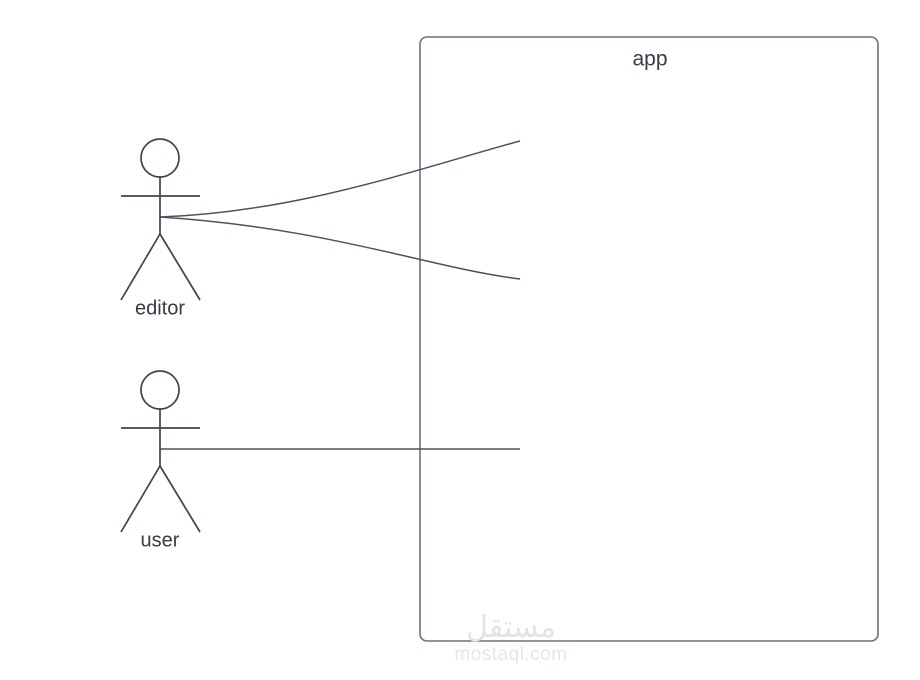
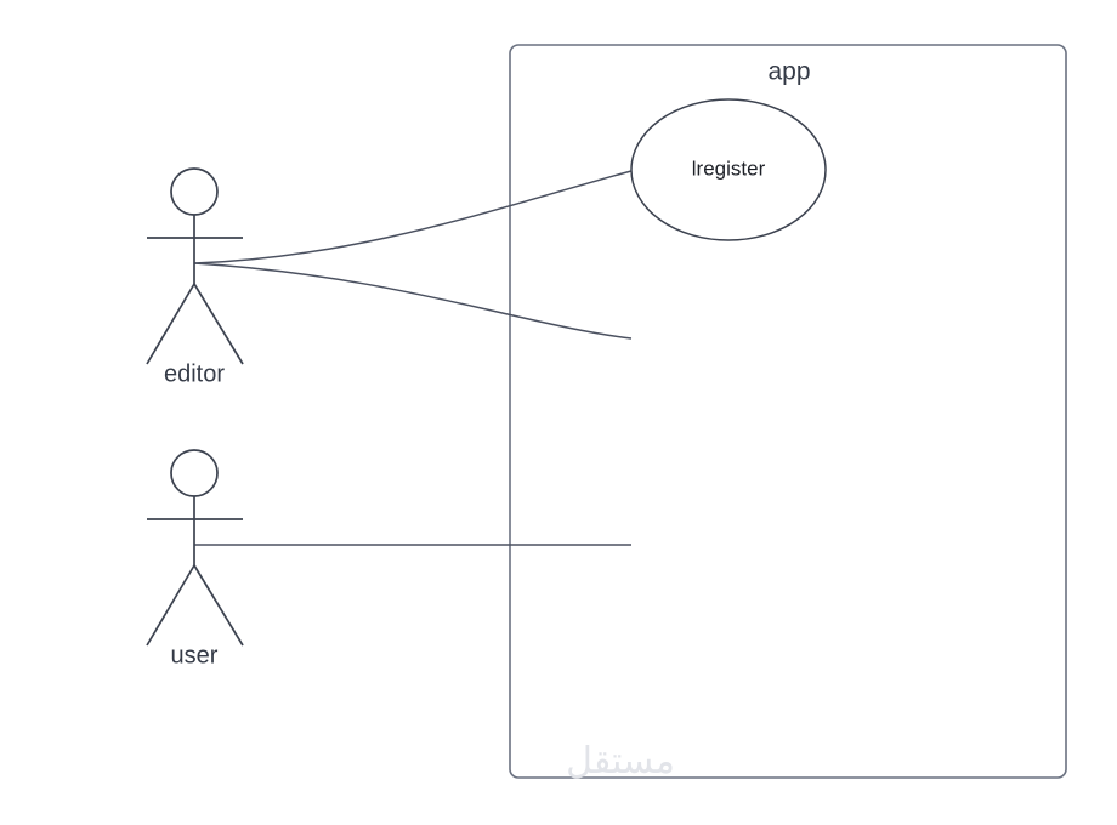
  app
  editor
  user
+ lregister
  مستقل
- mostaql.com
